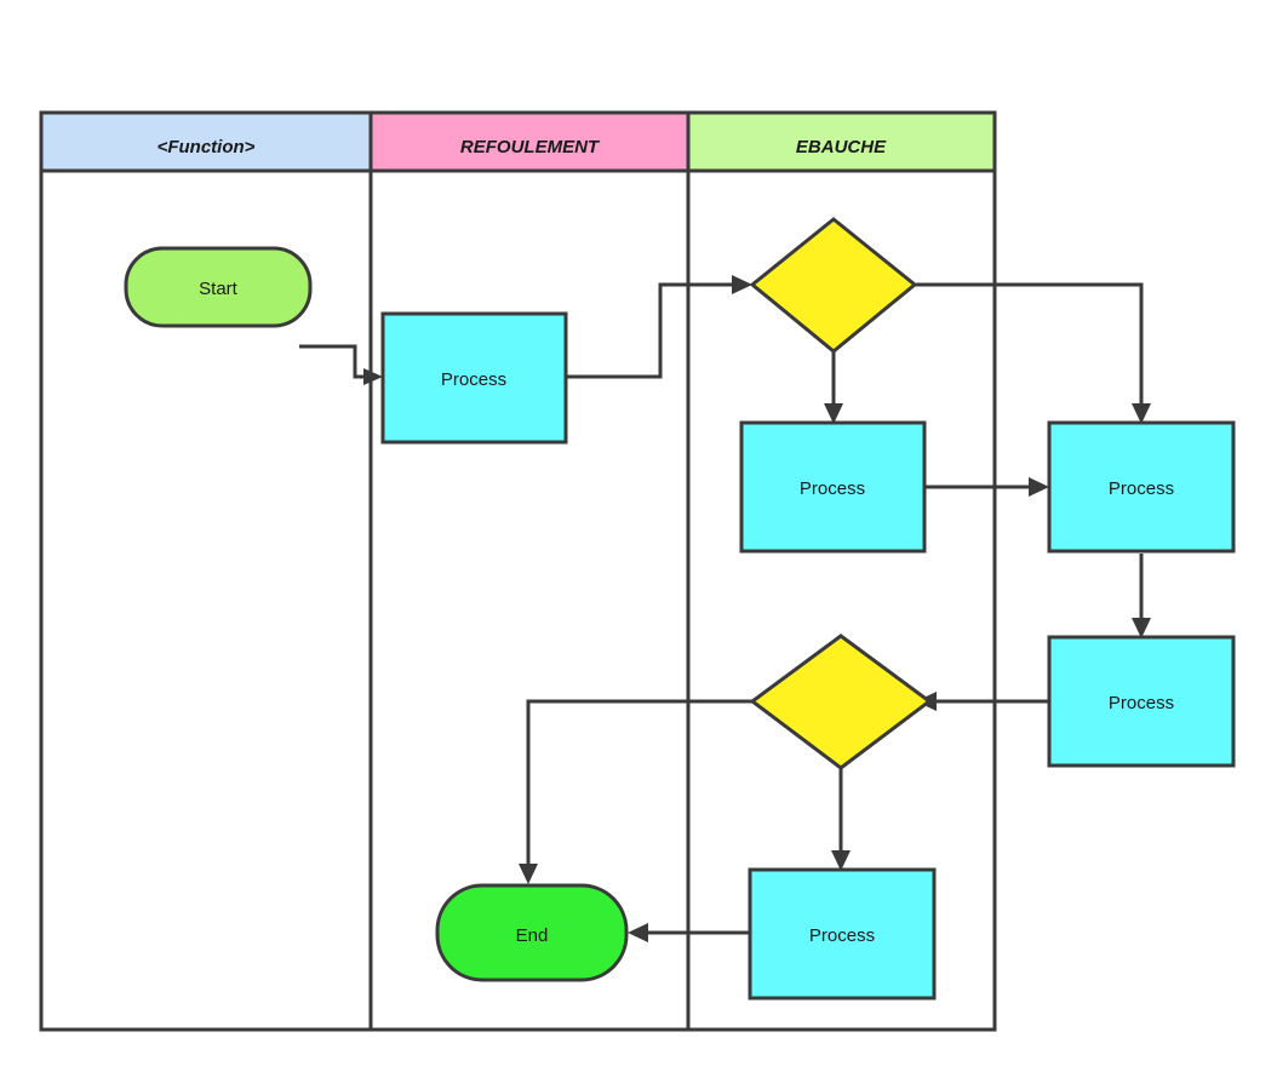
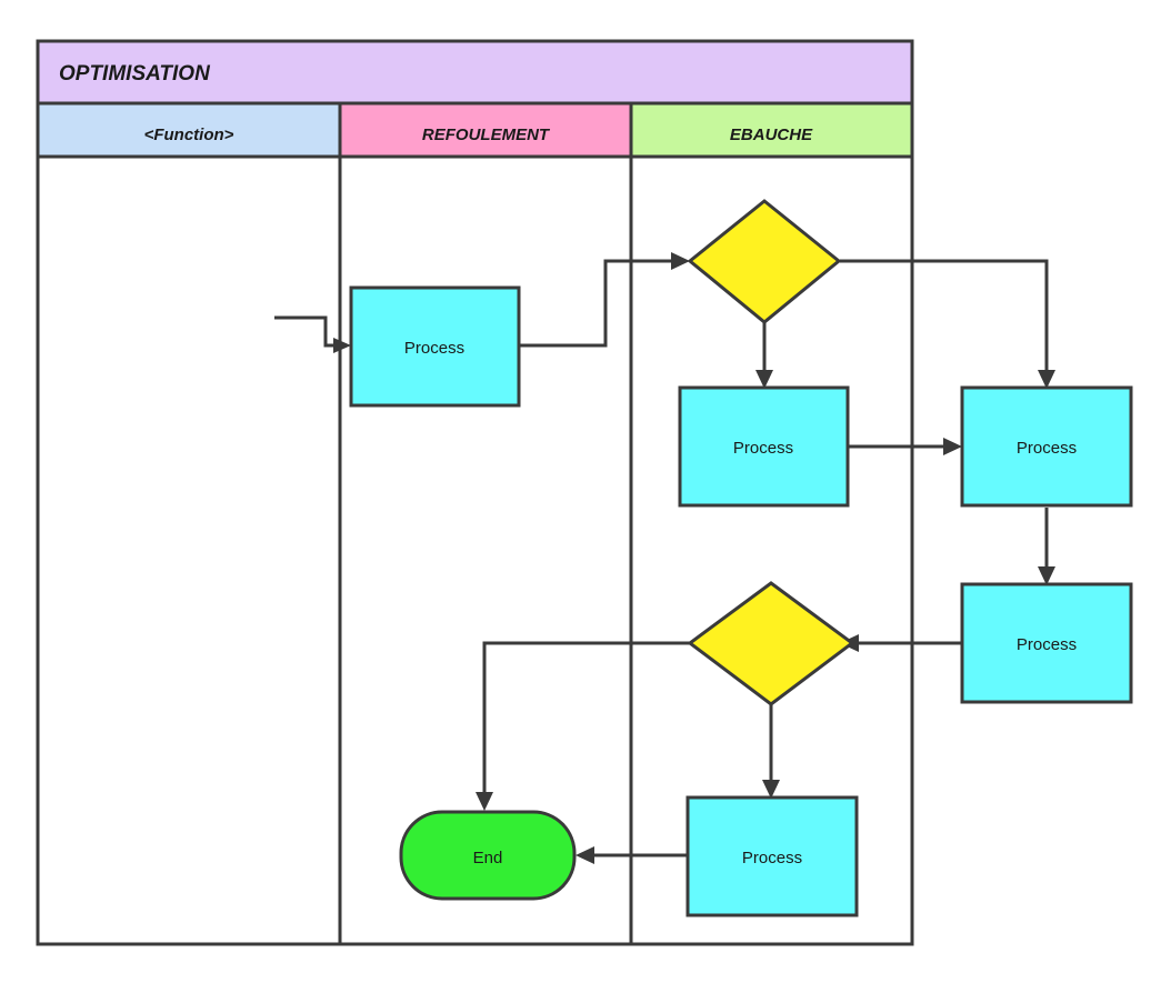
+ OPTIMISATION
  <Function>
  REFOULEMENT
  EBAUCHE
- Start
  Process
  Process
  Process
  Process
  Process
  End
